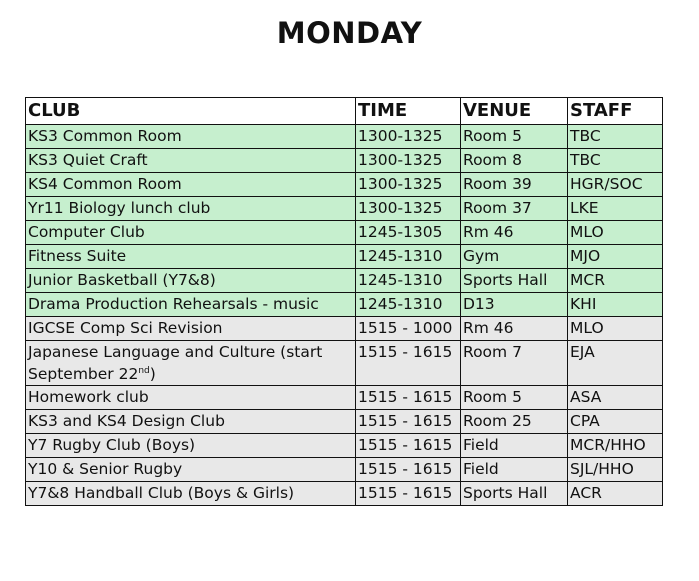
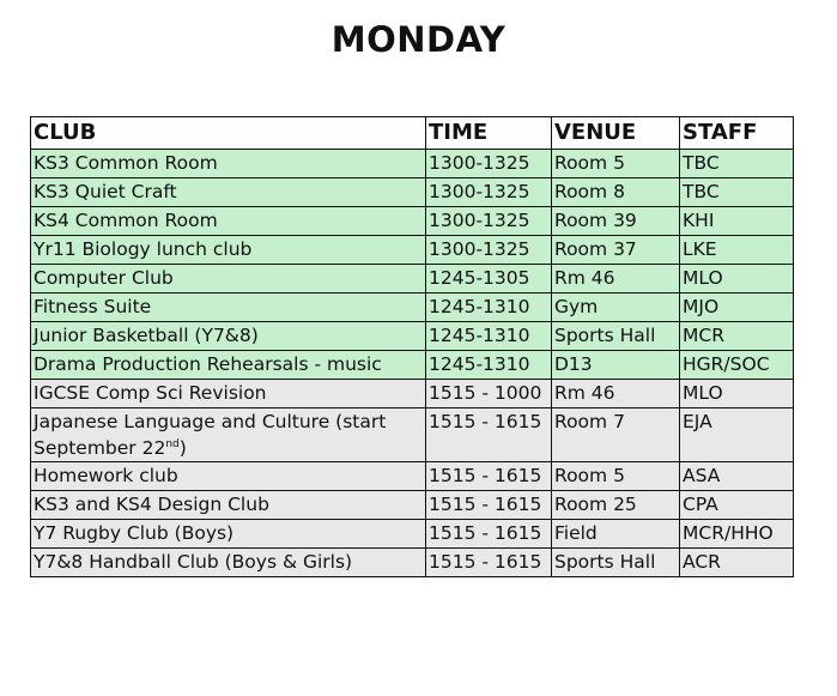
  MONDAY
  CLUB	TIME	VENUE	STAFF
  KS3 Common Room	1300-1325	Room 5	TBC
  KS3 Quiet Craft	1300-1325	Room 8	TBC
- KS4 Common Room	1300-1325	Room 39	HGR/SOC
+ KS4 Common Room	1300-1325	Room 39	KHI
  Yr11 Biology lunch club	1300-1325	Room 37	LKE
  Computer Club	1245-1305	Rm 46	MLO
  Fitness Suite	1245-1310	Gym	MJO
  Junior Basketball (Y7&8)	1245-1310	Sports Hall	MCR
- Drama Production Rehearsals - music	1245-1310	D13	KHI
+ Drama Production Rehearsals - music	1245-1310	D13	HGR/SOC
  IGCSE Comp Sci Revision	1515 - 1000	Rm 46	MLO
  Japanese Language and Culture (start September 22nd)	1515 - 1615	Room 7	EJA
  Homework club	1515 - 1615	Room 5	ASA
  KS3 and KS4 Design Club	1515 - 1615	Room 25	CPA
  Y7 Rugby Club (Boys)	1515 - 1615	Field	MCR/HHO
- Y10 & Senior Rugby	1515 - 1615	Field	SJL/HHO
  Y7&8 Handball Club (Boys & Girls)	1515 - 1615	Sports Hall	ACR
